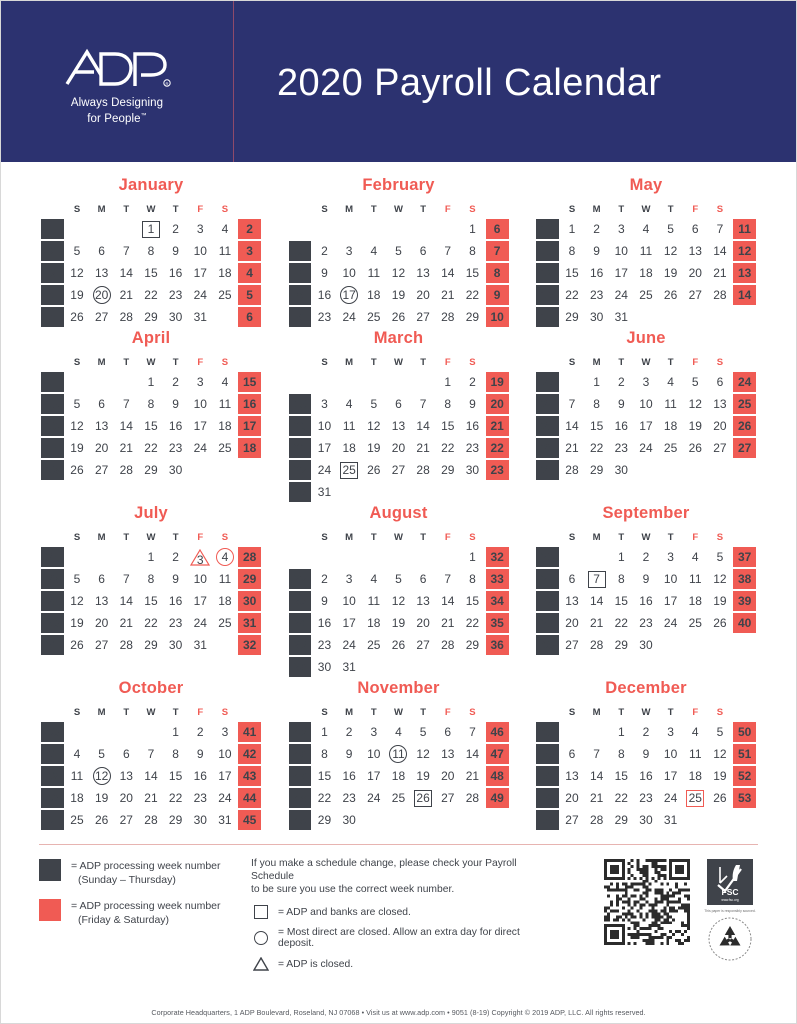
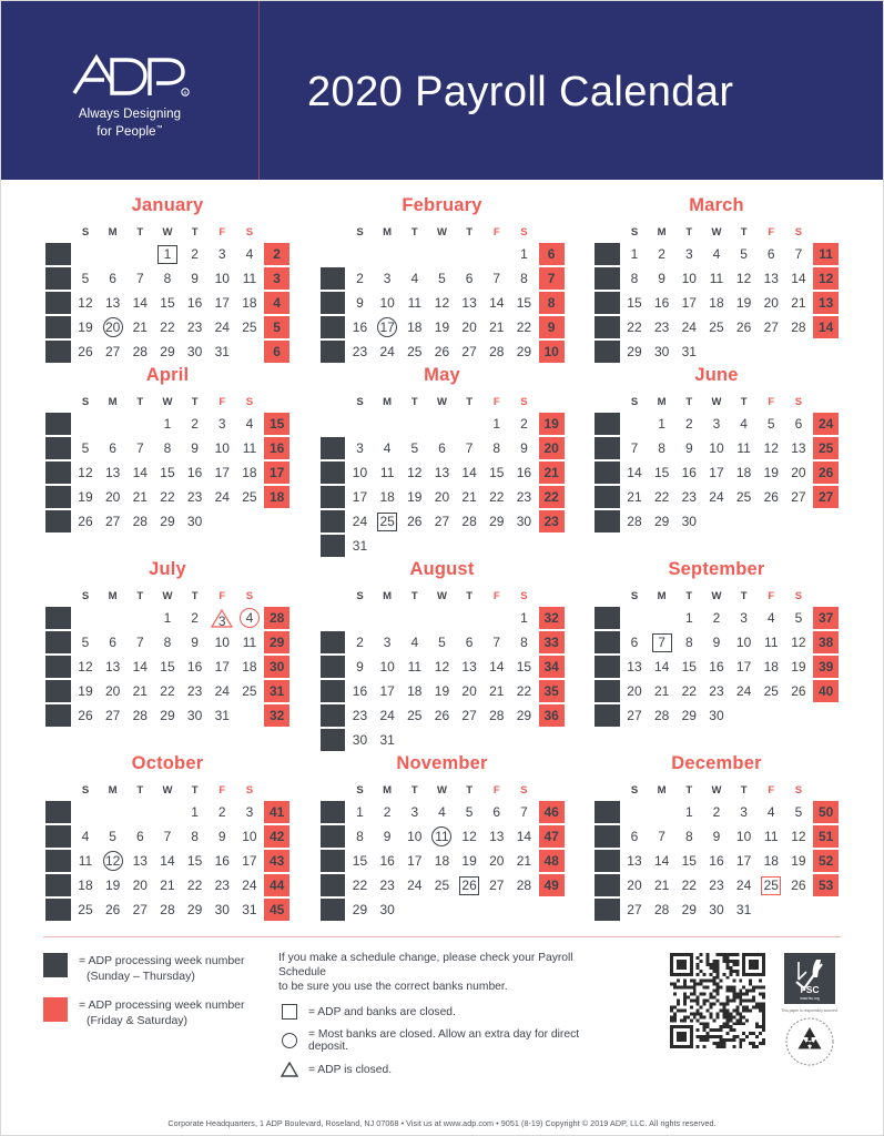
  Always Designing
  for People
  2020 Payroll Calendar
  January
  	S	M	T	W	T	F	S
  				1	2	3	4	2
  	5	6	7	8	9	10	11	3
  	12	13	14	15	16	17	18	4
  	19	20	21	22	23	24	25	5
  	26	27	28	29	30	31		6
  February
  	S	M	T	W	T	F	S
  							1	6
  	2	3	4	5	6	7	8	7
  	9	10	11	12	13	14	15	8
  	16	17	18	19	20	21	22	9
  	23	24	25	26	27	28	29	10
- May
+ March
  	S	M	T	W	T	F	S
  	1	2	3	4	5	6	7	11
  	8	9	10	11	12	13	14	12
  	15	16	17	18	19	20	21	13
  	22	23	24	25	26	27	28	14
  	29	30	31
  April
  	S	M	T	W	T	F	S
  				1	2	3	4	15
  	5	6	7	8	9	10	11	16
  	12	13	14	15	16	17	18	17
  	19	20	21	22	23	24	25	18
  	26	27	28	29	30
- March
+ May
  	S	M	T	W	T	F	S
  						1	2	19
  	3	4	5	6	7	8	9	20
  	10	11	12	13	14	15	16	21
  	17	18	19	20	21	22	23	22
  	24	25	26	27	28	29	30	23
  June
  	S	M	T	W	T	F	S
  		1	2	3	4	5	6	24
  	7	8	9	10	11	12	13	25
  	14	15	16	17	18	19	20	26
  	21	22	23	24	25	26	27	27
  	28	29	30
  July
  	S	M	T	W	T	F	S
  				1	2	3	4	28
  	5	6	7	8	9	10	11	29
  	12	13	14	15	16	17	18	30
  	19	20	21	22	23	24	25	31
  	26	27	28	29	30	31		32
  August
  	S	M	T	W	T	F	S
  							1	32
  	2	3	4	5	6	7	8	33
  	9	10	11	12	13	14	15	34
  	16	17	18	19	20	21	22	35
  	23	24	25	26	27	28	29	36
  September
  	S	M	T	W	T	F	S
  			1	2	3	4	5	37
  	6	7	8	9	10	11	12	38
  	13	14	15	16	17	18	19	39
  	20	21	22	23	24	25	26	40
  	27	28	29	30
  October
  	S	M	T	W	T	F	S
  					1	2	3	41
  	4	5	6	7	8	9	10	42
  	11	12	13	14	15	16	17	43
  	18	19	20	21	22	23	24	44
  	25	26	27	28	29	30	31	45
  November
  	S	M	T	W	T	F	S
  	1	2	3	4	5	6	7	46
  	8	9	10	11	12	13	14	47
  	15	16	17	18	19	20	21	48
  	22	23	24	25	26	27	28	49
  December
  	S	M	T	W	T	F	S
  			1	2	3	4	5	50
  	6	7	8	9	10	11	12	51
  	13	14	15	16	17	18	19	52
  	20	21	22	23	24	25	26	53
  	27	28	29	30	31
  = ADP processing week number
  (Sunday – Thursday)
  = ADP processing week number
  (Friday & Saturday)
  If you make a schedule change, please check your Payroll Schedule
- to be sure you use the correct week number.
+ to be sure you use the correct banks number.
  = ADP and banks are closed.
- = Most direct are closed. Allow an extra day for direct deposit.
+ = Most banks are closed. Allow an extra day for direct deposit.
  = ADP is closed.
  FSC
  Corporate Headquarters, 1 ADP Boulevard, Roseland, NJ 07068 • Visit us at www.adp.com • 9051 (8-19) Copyright © 2019 ADP, LLC. All rights reserved.
